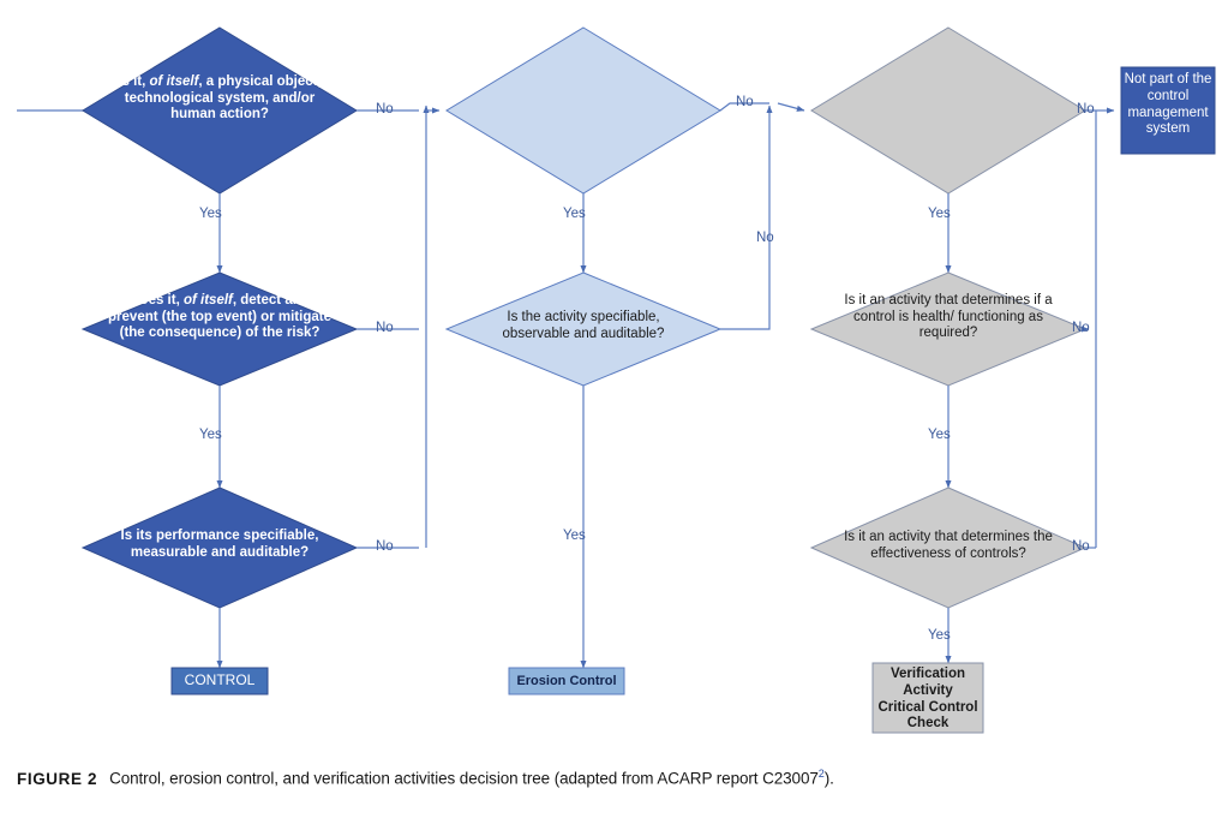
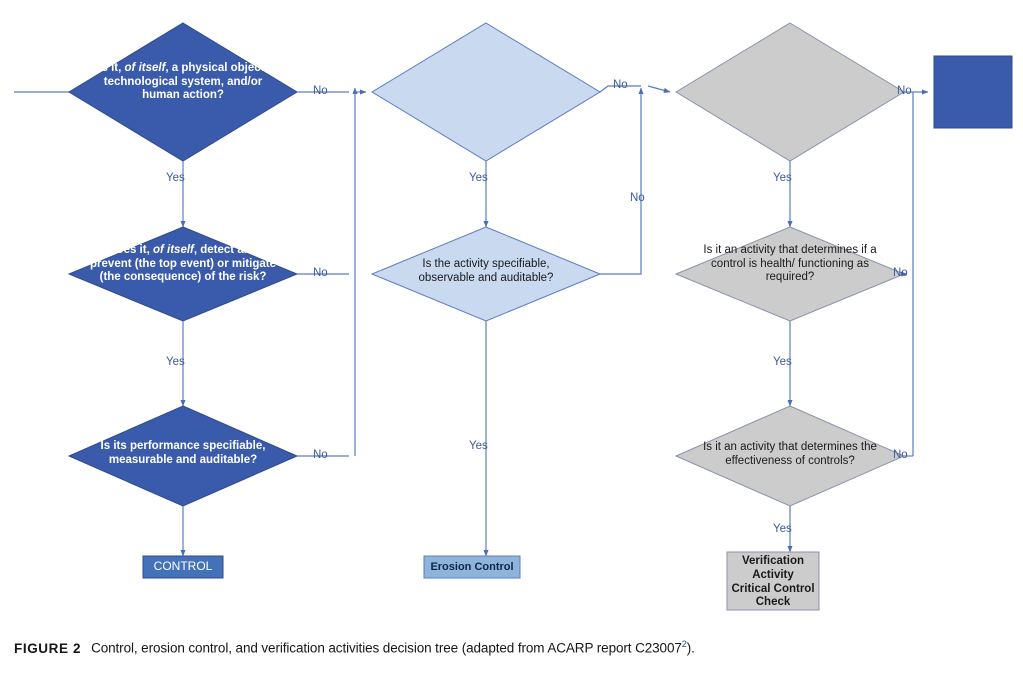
  Is it, of itself, a physical object,
  technological system, and/or
  human action?
  Does it, of itself, detect and
  prevent (the top event) or mitigate
  (the consequence) of the risk?
  Is its performance specifiable,
  measurable and auditable?
  Is the activity specifiable,
  observable and auditable?
  Is it an activity that determines if a
  control is health/ functioning as
  required?
  Is it an activity that determines the
  effectiveness of controls?
  CONTROL
  Erosion Control
  Verification
  Activity
  Critical Control
  Check
- Not part of the
- control
- management
- system
  No
  Yes
  No
  Yes
  No
  No
  Yes
  No
  Yes
  No
  Yes
  No
  Yes
  No
  Yes
  FIGURE 2 Control, erosion control, and verification activities decision tree (adapted from ACARP report C230072).
